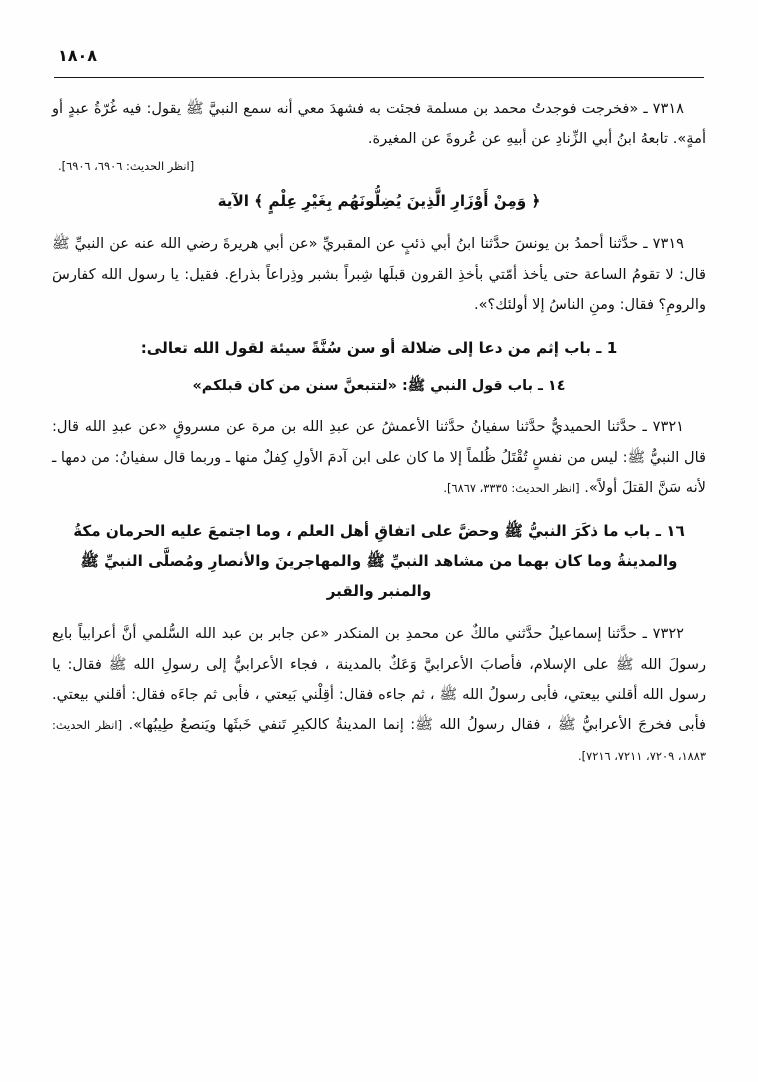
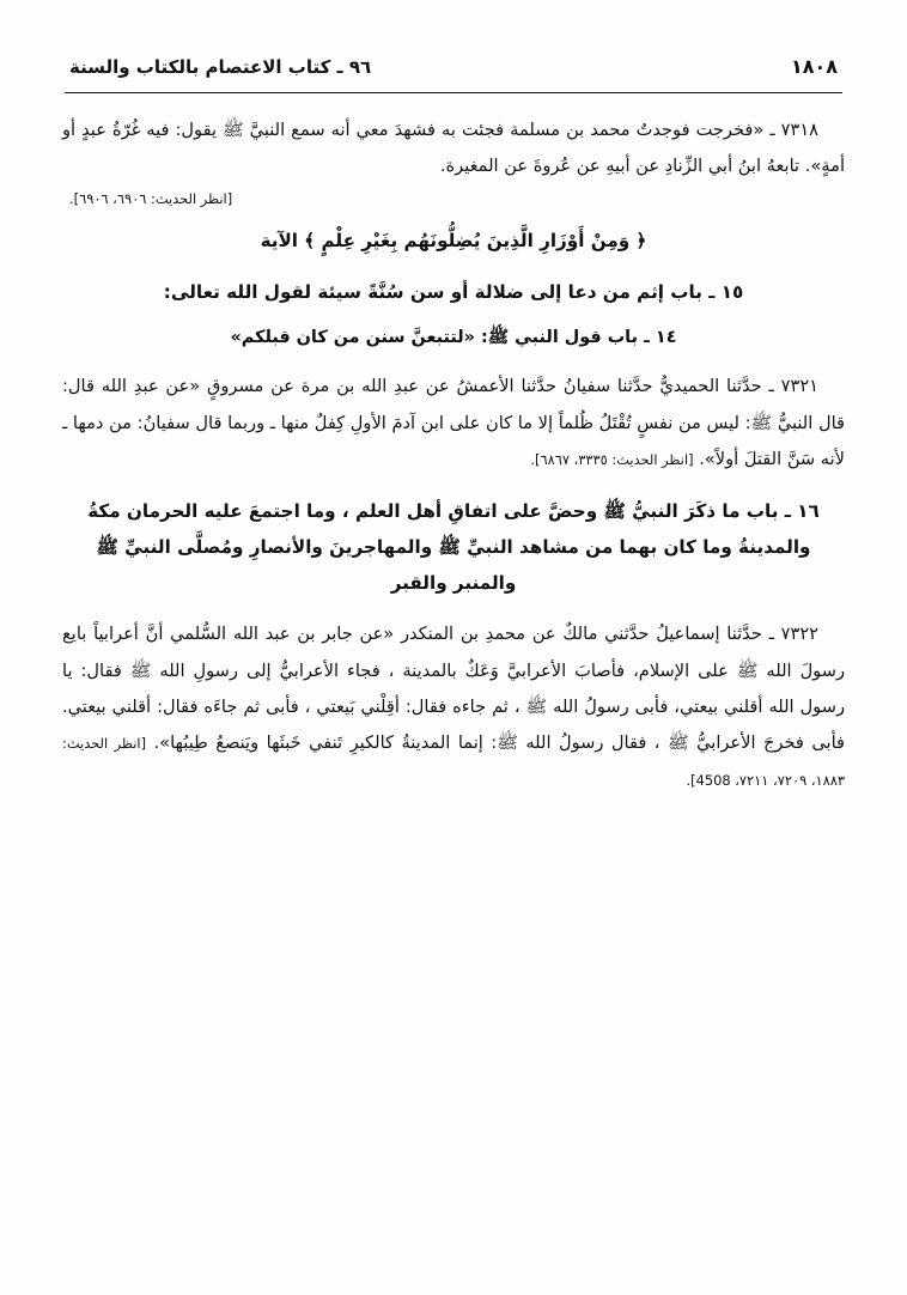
+ ٩٦ ـ كتاب الاعتصام بالكتاب والسنة
  ١٨٠٨
  ٧٣١٨ ـ «فخرجت فوجدتُ محمد بن مسلمة فجئت به فشهدَ معي أنه سمع النبيَّ ﷺ يقول: فيه غُرّةُ عبدٍ أو أمةٍ». تابعهُ ابنُ أبي الزِّنادِ عن أبيهِ عن عُروةَ عن المغيرة.
  [انظر الحديث: ٦٩٠٦، ٦٩٠٦].
  ﴿ وَمِنْ أَوْزَارِ الَّذِينَ يُضِلُّونَهُم بِغَيْرِ عِلْمٍ ﴾ الآية
- ٧٣١٩ ـ حدَّثنا أحمدُ بن يونسَ حدَّثنا ابنُ أبي ذئبٍ عن المقبريِّ «عن أبي هريرةَ رضي الله عنه عن النبيِّ ﷺ قال: لا تقومُ الساعة حتى يأخذ أمّتي بأخذِ القرون قبلَها شِبراً بشبر وذِراعاً بذراع. فقيل: يا رسول الله كفارسَ والرومِ؟ فقال: ومنِ الناسُ إلا أولئك؟».
- 1 ـ باب إثم من دعا إلى ضلالة أو سن سُنَّةً سيئة لقول الله تعالى:
+ ١٥ ـ باب إثم من دعا إلى ضلالة أو سن سُنَّةً سيئة لقول الله تعالى:
  ١٤ ـ باب قول النبي ﷺ: «لتتبعنَّ سنن من كان قبلكم»
  ٧٣٢١ ـ حدَّثنا الحميديُّ حدَّثنا سفيانُ حدَّثنا الأعمشُ عن عبدِ الله بن مرة عن مسروقٍ «عن عبدِ الله قال: قال النبيُّ ﷺ: ليس من نفسٍ تُقْتَلُ ظُلماً إلا ما كان على ابن آدمَ الأولِ كِفلٌ منها ـ وربما قال سفيانُ: من دمها ـ لأنه سَنَّ القتلَ أولاً». [انظر الحديث: ٣٣٣٥، ٦٨٦٧].
  ١٦ ـ باب ما ذكَرَ النبيُّ ﷺ وحضَّ على اتفاقِ أهل العلم ، وما اجتمعَ عليه الحرمان مكةُ والمدينةُ وما كان بهما من مشاهد النبيِّ ﷺ والمهاجرينَ والأنصارِ ومُصلَّى النبيِّ ﷺ والمنبر والقبر
- ٧٣٢٢ ـ حدَّثنا إسماعيلُ حدَّثني مالكٌ عن محمدِ بن المنكدر «عن جابر بن عبد الله السُّلمي أنَّ أعرابياً بايع رسولَ الله ﷺ على الإسلام، فأصابَ الأعرابيَّ وَعَكٌ بالمدينة ، فجاء الأعرابيُّ إلى رسولِ الله ﷺ فقال: يا رسول الله أقلني بيعتي، فأبى رسولُ الله ﷺ ، ثم جاءه فقال: أقِلْني بَيعتي ، فأبى ثم جاءَه فقال: أقلني بيعتي. فأبى فخرجَ الأعرابيُّ ﷺ ، فقال رسولُ الله ﷺ: إنما المدينةُ كالكيرِ تَنفي خَبثَها ويَنصعُ طِيبُها». [انظر الحديث: ١٨٨٣، ٧٢٠٩، ٧٢١١، ٧٢١٦].
+ ٧٣٢٢ ـ حدَّثنا إسماعيلُ حدَّثني مالكٌ عن محمدِ بن المنكدر «عن جابر بن عبد الله السُّلمي أنَّ أعرابياً بايع رسولَ الله ﷺ على الإسلام، فأصابَ الأعرابيَّ وَعَكٌ بالمدينة ، فجاء الأعرابيُّ إلى رسولِ الله ﷺ فقال: يا رسول الله أقلني بيعتي، فأبى رسولُ الله ﷺ ، ثم جاءه فقال: أقِلْني بَيعتي ، فأبى ثم جاءَه فقال: أقلني بيعتي. فأبى فخرجَ الأعرابيُّ ﷺ ، فقال رسولُ الله ﷺ: إنما المدينةُ كالكيرِ تَنفي خَبثَها ويَنصعُ طِيبُها». [انظر الحديث: ١٨٨٣، ٧٢٠٩، ٧٢١١، 4508].
